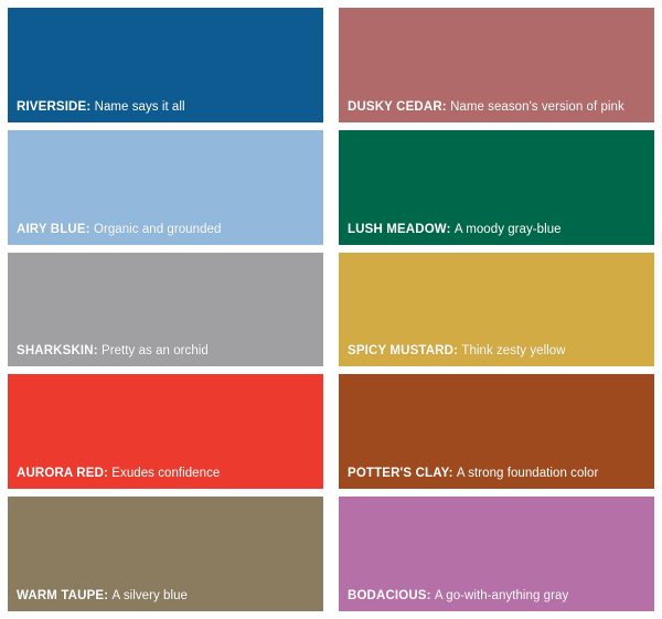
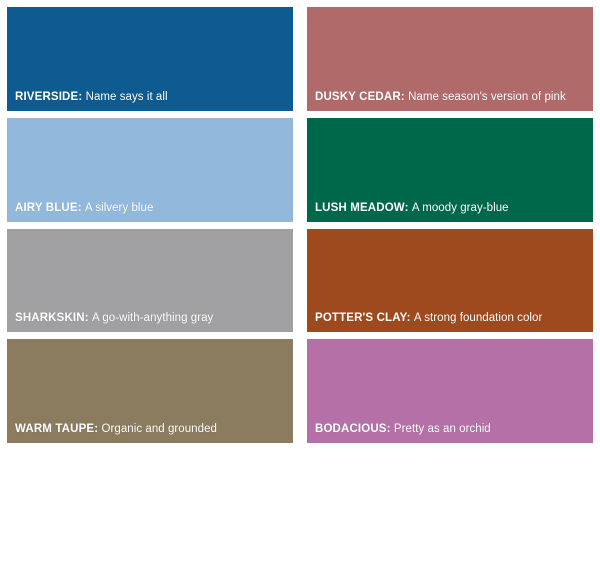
  RIVERSIDE: Name says it all
  DUSKY CEDAR: Name season's version of pink
- AIRY BLUE: Organic and grounded
+ AIRY BLUE: A silvery blue
  LUSH MEADOW: A moody gray-blue
- SHARKSKIN: Pretty as an orchid
+ SHARKSKIN: A go-with-anything gray
- SPICY MUSTARD: Think zesty yellow
- AURORA RED: Exudes confidence
  POTTER'S CLAY: A strong foundation color
- WARM TAUPE: A silvery blue
+ WARM TAUPE: Organic and grounded
- BODACIOUS: A go-with-anything gray
+ BODACIOUS: Pretty as an orchid
